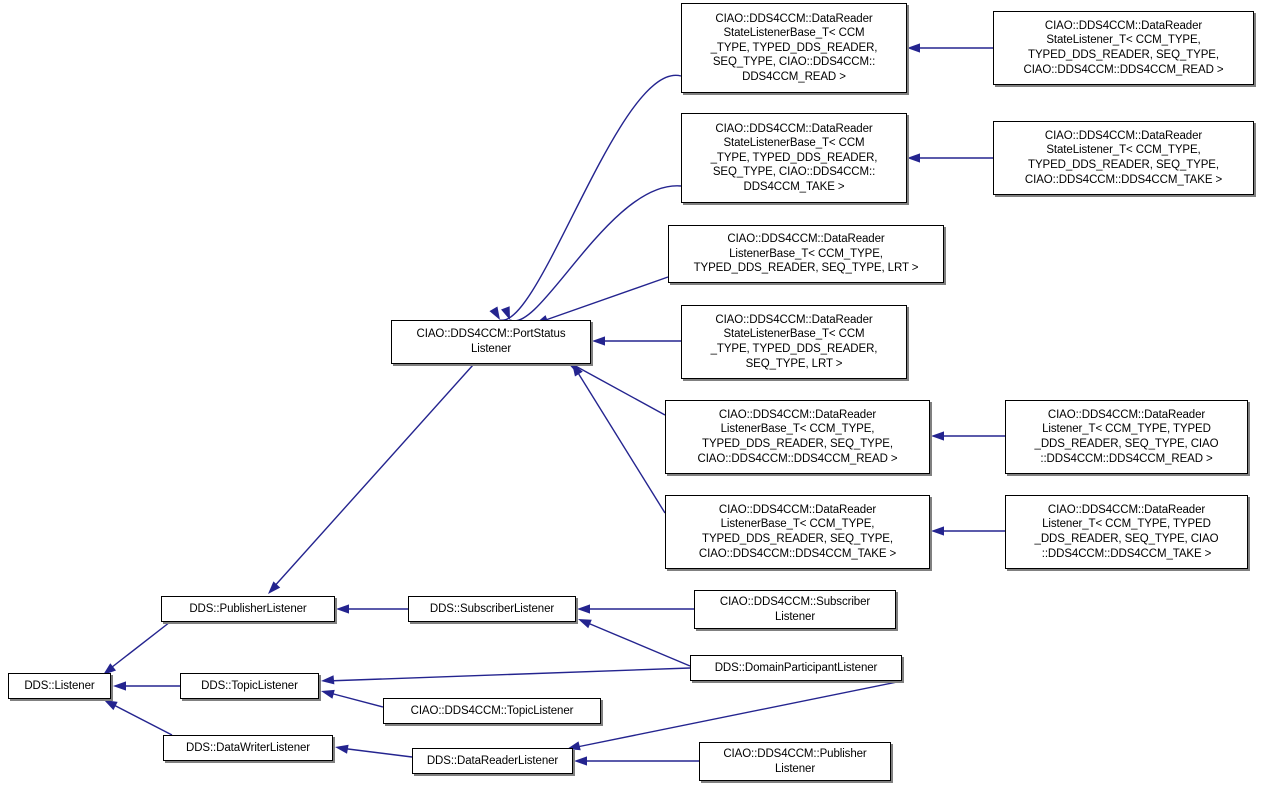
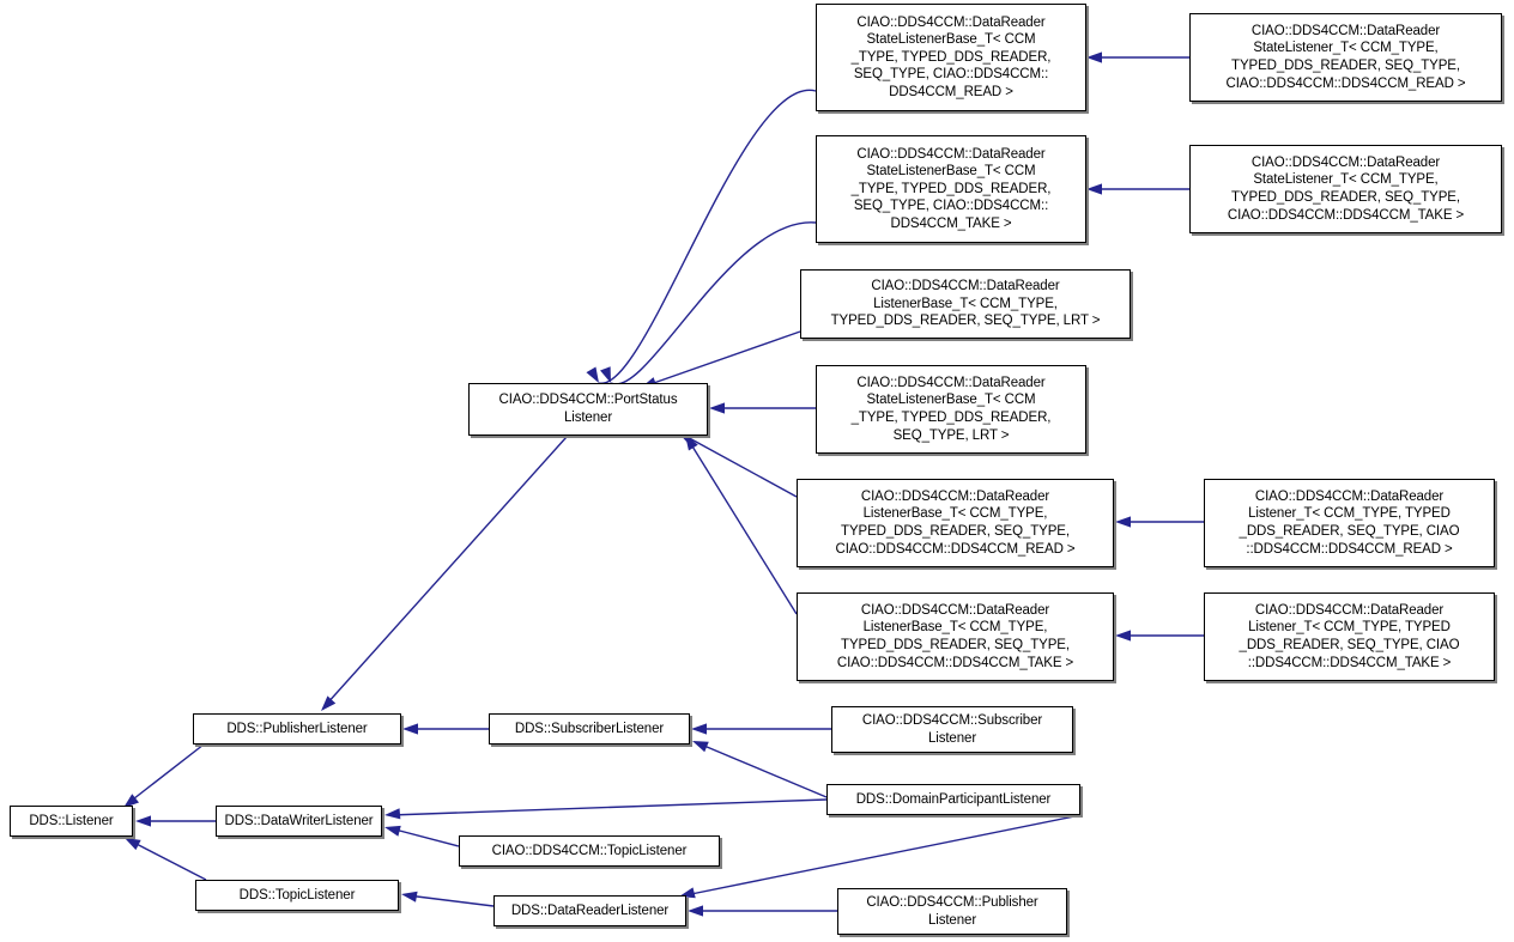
  CIAO::DDS4CCM::DataReader
  StateListenerBase_T< CCM
  _TYPE, TYPED_DDS_READER,
  SEQ_TYPE, CIAO::DDS4CCM::
  DDS4CCM_READ >
  CIAO::DDS4CCM::DataReader
  StateListener_T< CCM_TYPE,
  TYPED_DDS_READER, SEQ_TYPE,
  CIAO::DDS4CCM::DDS4CCM_READ >
  CIAO::DDS4CCM::DataReader
  StateListenerBase_T< CCM
  _TYPE, TYPED_DDS_READER,
  SEQ_TYPE, CIAO::DDS4CCM::
  DDS4CCM_TAKE >
  CIAO::DDS4CCM::DataReader
  StateListener_T< CCM_TYPE,
  TYPED_DDS_READER, SEQ_TYPE,
  CIAO::DDS4CCM::DDS4CCM_TAKE >
  CIAO::DDS4CCM::DataReader
  ListenerBase_T< CCM_TYPE,
  TYPED_DDS_READER, SEQ_TYPE, LRT >
  CIAO::DDS4CCM::DataReader
  StateListenerBase_T< CCM
  _TYPE, TYPED_DDS_READER,
  SEQ_TYPE, LRT >
  CIAO::DDS4CCM::PortStatus
  Listener
  CIAO::DDS4CCM::DataReader
  ListenerBase_T< CCM_TYPE,
  TYPED_DDS_READER, SEQ_TYPE,
  CIAO::DDS4CCM::DDS4CCM_READ >
  CIAO::DDS4CCM::DataReader
  Listener_T< CCM_TYPE, TYPED
  _DDS_READER, SEQ_TYPE, CIAO
  ::DDS4CCM::DDS4CCM_READ >
  CIAO::DDS4CCM::DataReader
  ListenerBase_T< CCM_TYPE,
  TYPED_DDS_READER, SEQ_TYPE,
  CIAO::DDS4CCM::DDS4CCM_TAKE >
  CIAO::DDS4CCM::DataReader
  Listener_T< CCM_TYPE, TYPED
  _DDS_READER, SEQ_TYPE, CIAO
  ::DDS4CCM::DDS4CCM_TAKE >
  DDS::PublisherListener
  DDS::SubscriberListener
  CIAO::DDS4CCM::Subscriber
  Listener
  DDS::Listener
- DDS::TopicListener
+ DDS::DataWriterListener
  DDS::DomainParticipantListener
  CIAO::DDS4CCM::TopicListener
- DDS::DataWriterListener
+ DDS::TopicListener
  DDS::DataReaderListener
  CIAO::DDS4CCM::Publisher
  Listener
